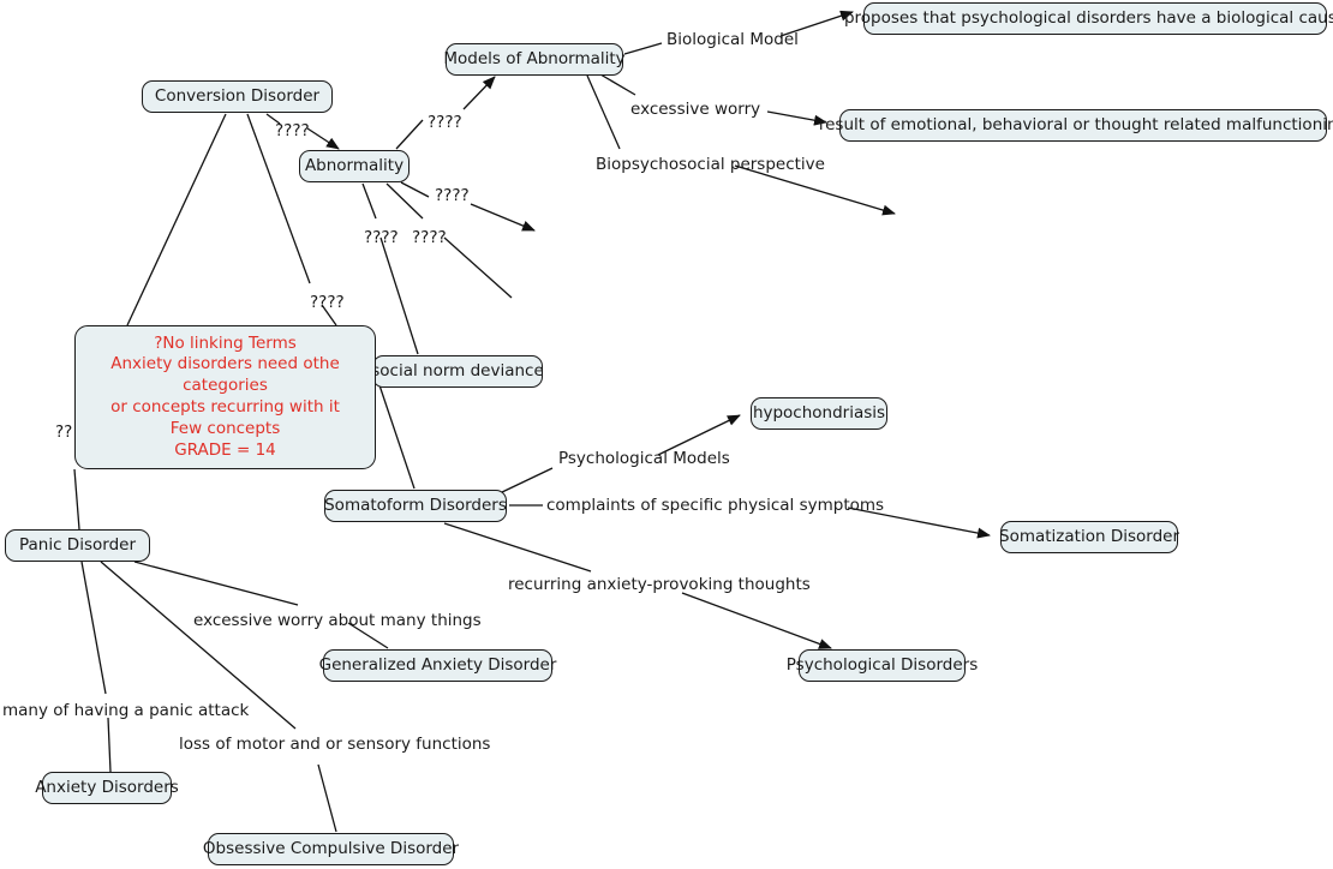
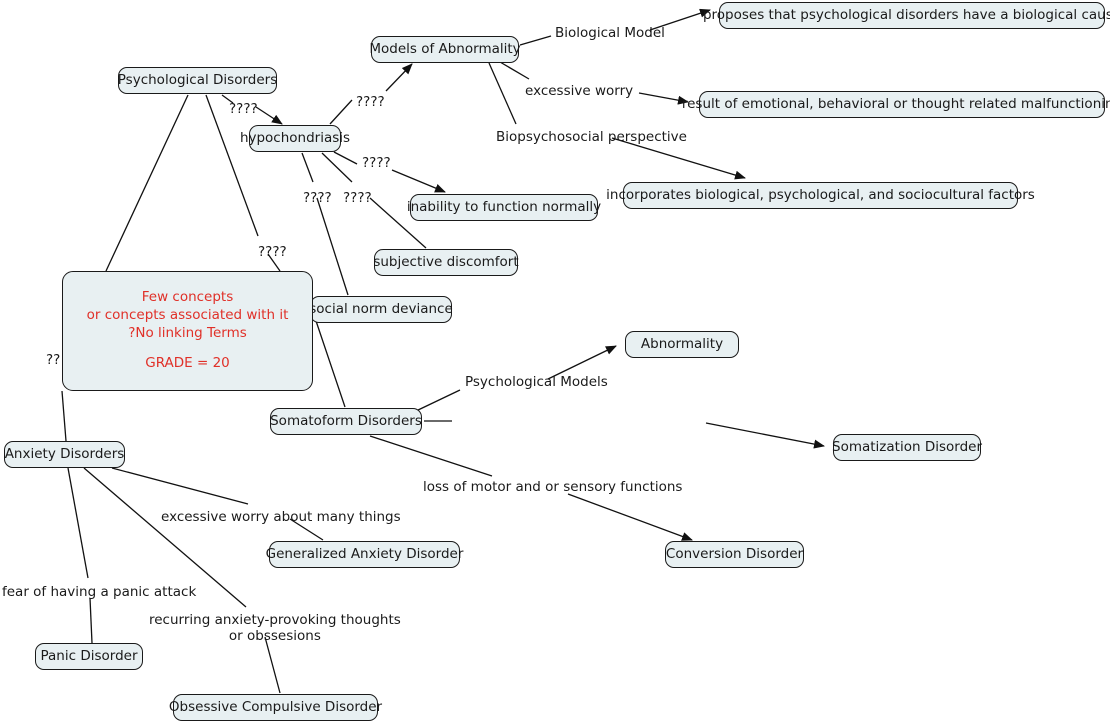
- Conversion Disorder
+ Psychological Disorders
  Models of Abnormality
- Abnormality
+ hypochondriasis
  proposes that psychological disorders have a biological caus
  result of emotional, behavioral or thought related malfunctionin
+ incorporates biological, psychological, and sociocultural factors
+ inability to function normally
+ subjective discomfort
  ocial norm deviance
  Somatoform Disorders
- hypochondriasis
+ Abnormality
  Somatization Disorder
- Psychological Disorders
+ Conversion Disorder
- Panic Disorder
+ Anxiety Disorders
  Generalized Anxiety Disorder
- Anxiety Disorders
+ Panic Disorder
  Obsessive Compulsive Disorder
- ?No linking Terms
+ Few concepts
- Anxiety disorders need othe categories
- or concepts recurring with it
+ or concepts associated with it
- Few concepts
+ ?No linking Terms
- GRADE = 14
+ GRADE = 20
  Biological Model
  excessive worry
  Biopsychosocial perspective
  ????
  ????
  ????
  ????
  ????
  ????
  ??
  Psychological Models
- complaints of specific physical symptoms
- recurring anxiety-provoking thoughts
+ loss of motor and or sensory functions
  excessive worry about many things
- many of having a panic attack
+ fear of having a panic attack
- loss of motor and or sensory functions
+ recurring anxiety-provoking thoughts
+ or obssesions
